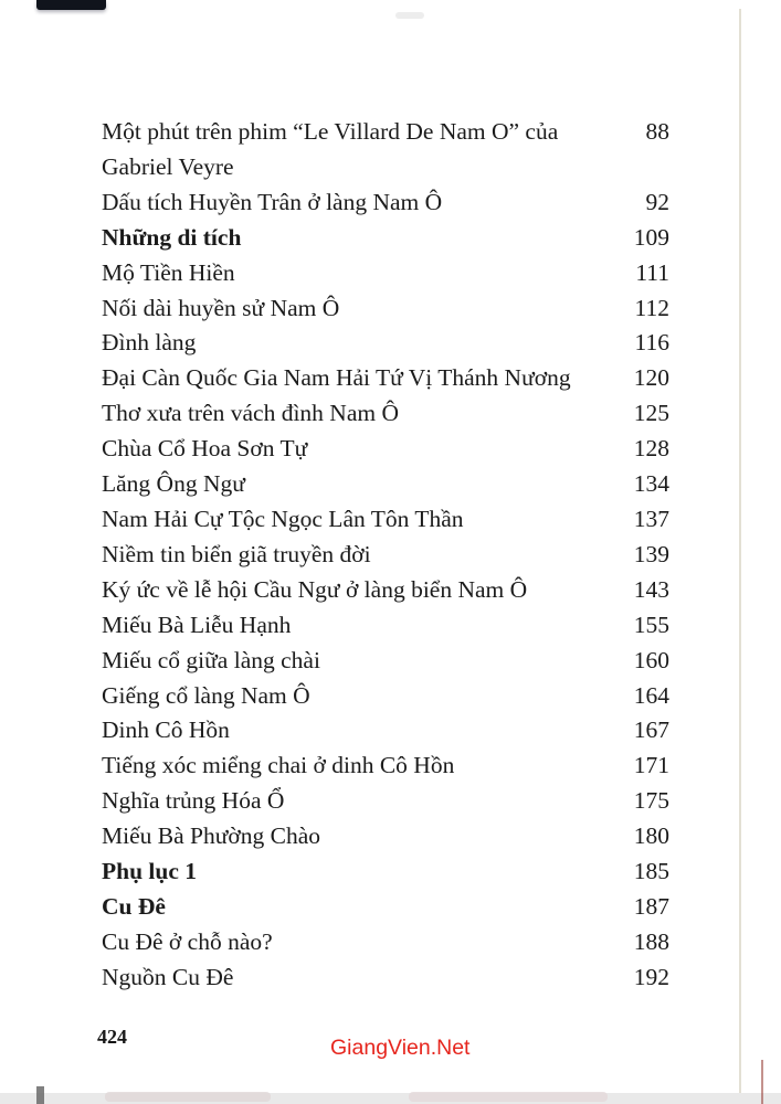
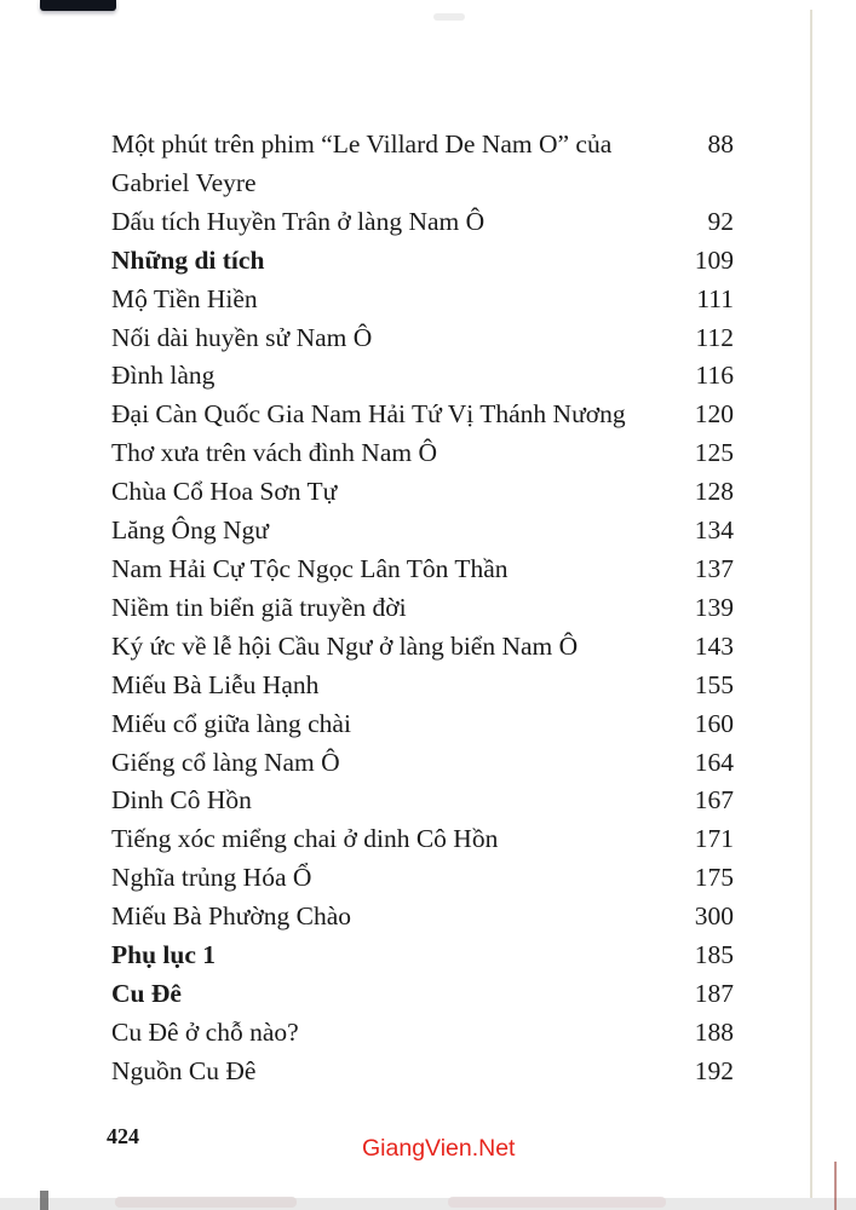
  Một phút trên phim “Le Villard De Nam O” của Gabriel Veyre
  88
  Dấu tích Huyền Trân ở làng Nam Ô
  92
  Những di tích
  109
  Mộ Tiền Hiền
  111
  Nối dài huyền sử Nam Ô
  112
  Đình làng
  116
  Đại Càn Quốc Gia Nam Hải Tứ Vị Thánh Nương
  120
  Thơ xưa trên vách đình Nam Ô
  125
  Chùa Cổ Hoa Sơn Tự
  128
  Lăng Ông Ngư
  134
  Nam Hải Cự Tộc Ngọc Lân Tôn Thần
  137
  Niềm tin biển giã truyền đời
  139
  Ký ức về lễ hội Cầu Ngư ở làng biển Nam Ô
  143
  Miếu Bà Liễu Hạnh
  155
  Miếu cổ giữa làng chài
  160
  Giếng cổ làng Nam Ô
  164
  Dinh Cô Hồn
  167
  Tiếng xóc miểng chai ở dinh Cô Hồn
  171
  Nghĩa trủng Hóa Ổ
  175
  Miếu Bà Phường Chào
- 180
+ 300
  Phụ lục 1
  185
  Cu Đê
  187
  Cu Đê ở chỗ nào?
  188
  Nguồn Cu Đê
  192
  424
  GiangVien.Net
